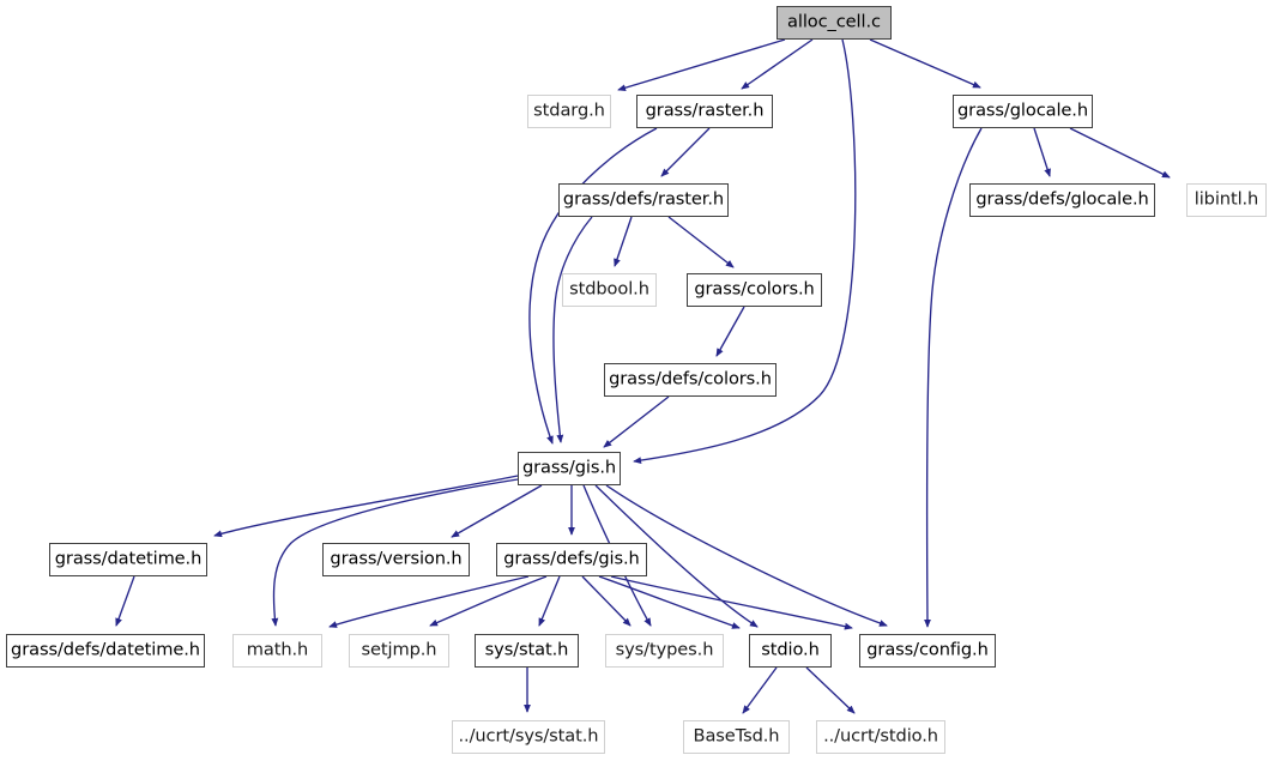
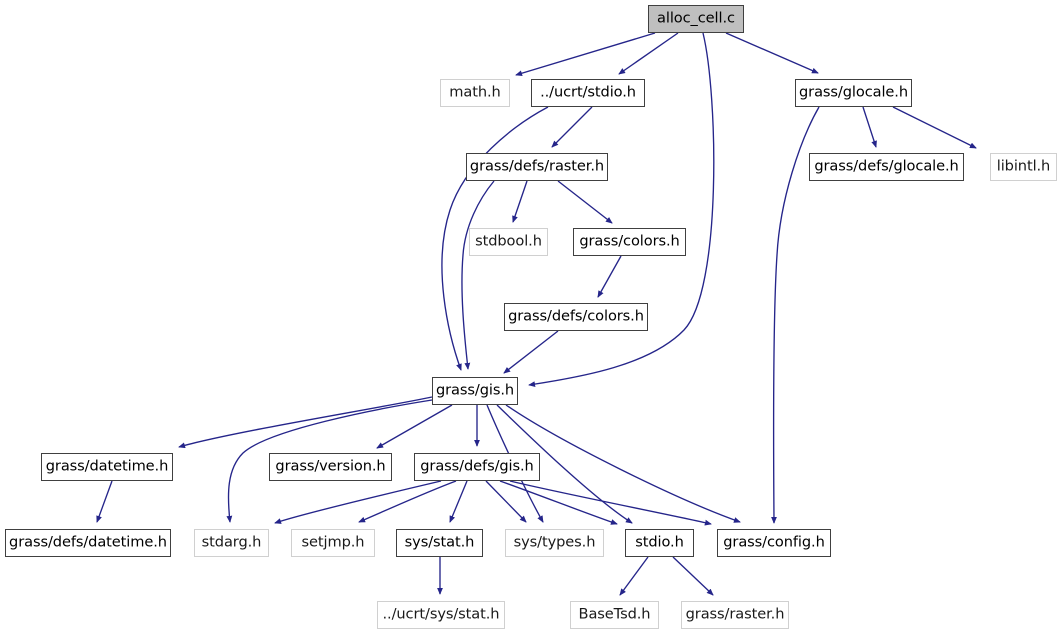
  alloc_cell.c
- stdarg.h
+ math.h
- grass/raster.h
+ ../ucrt/stdio.h
  grass/glocale.h
  grass/defs/raster.h
  grass/defs/glocale.h
  libintl.h
  stdbool.h
  grass/colors.h
  grass/defs/colors.h
  grass/gis.h
  grass/datetime.h
  grass/version.h
  grass/defs/gis.h
  grass/defs/datetime.h
- math.h
+ stdarg.h
  setjmp.h
  sys/stat.h
  sys/types.h
  stdio.h
  grass/config.h
  ../ucrt/sys/stat.h
  BaseTsd.h
- ../ucrt/stdio.h
+ grass/raster.h
